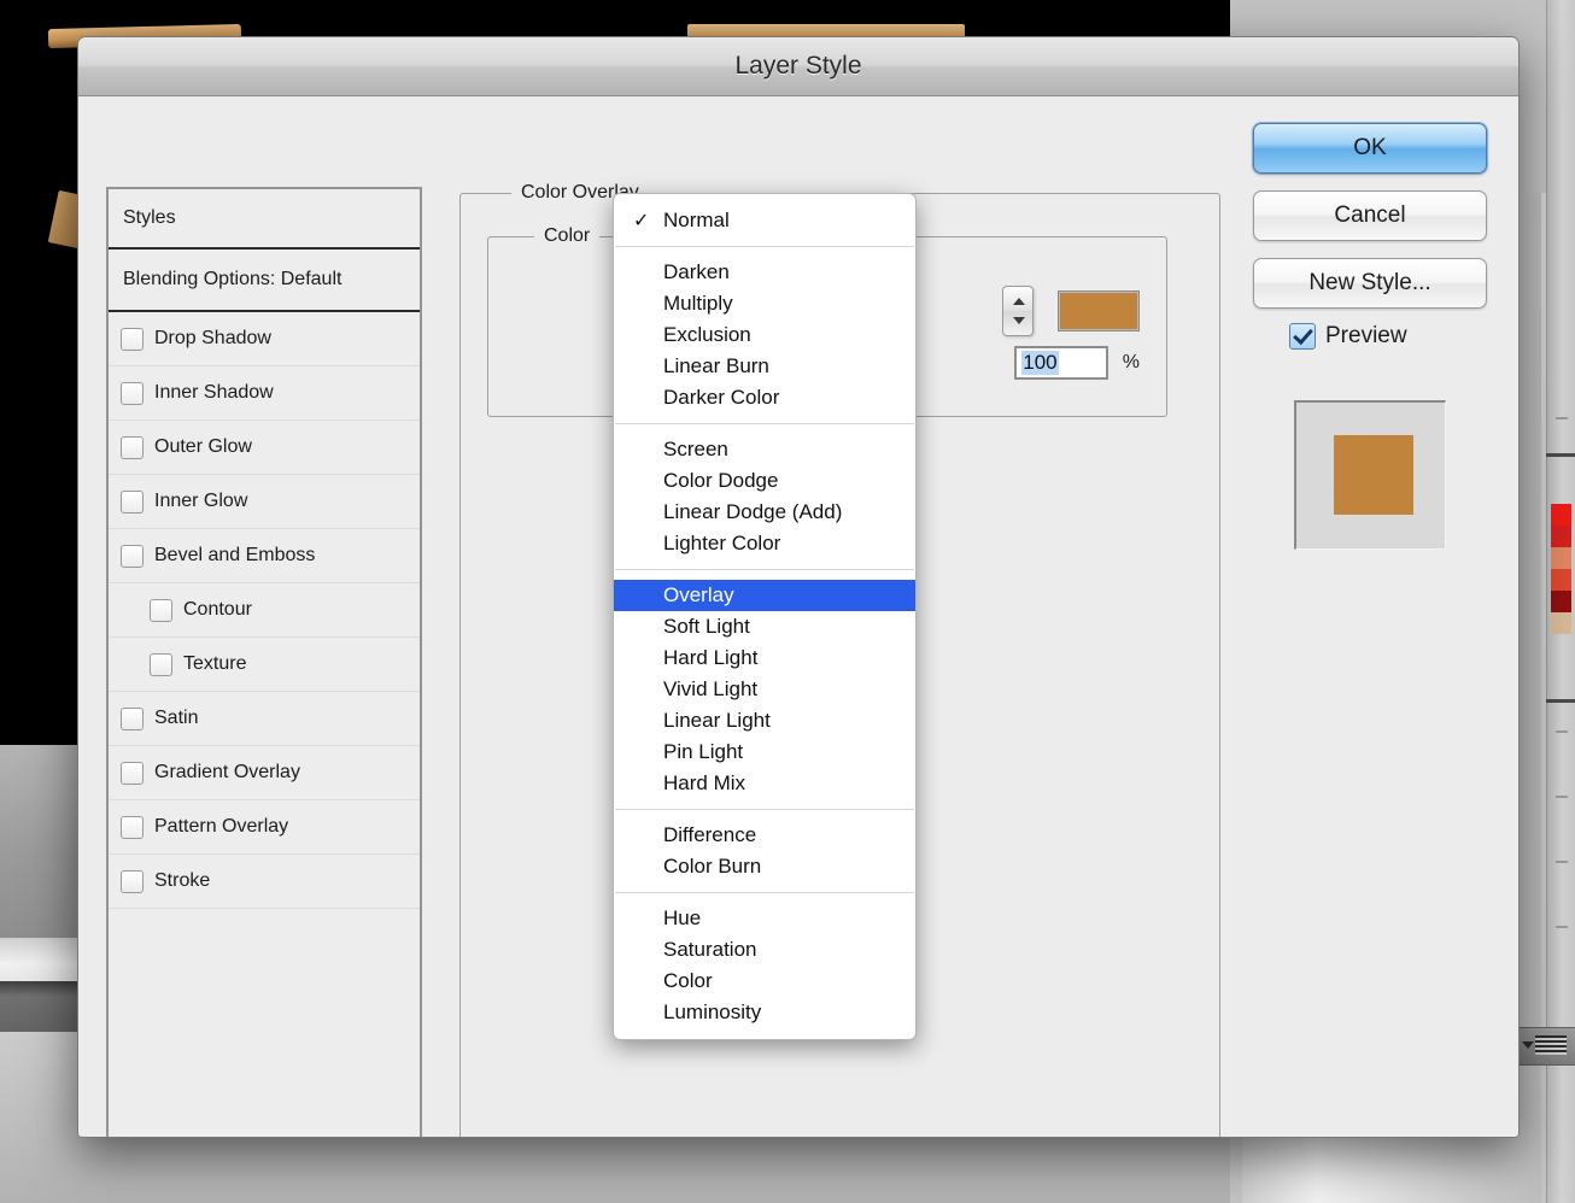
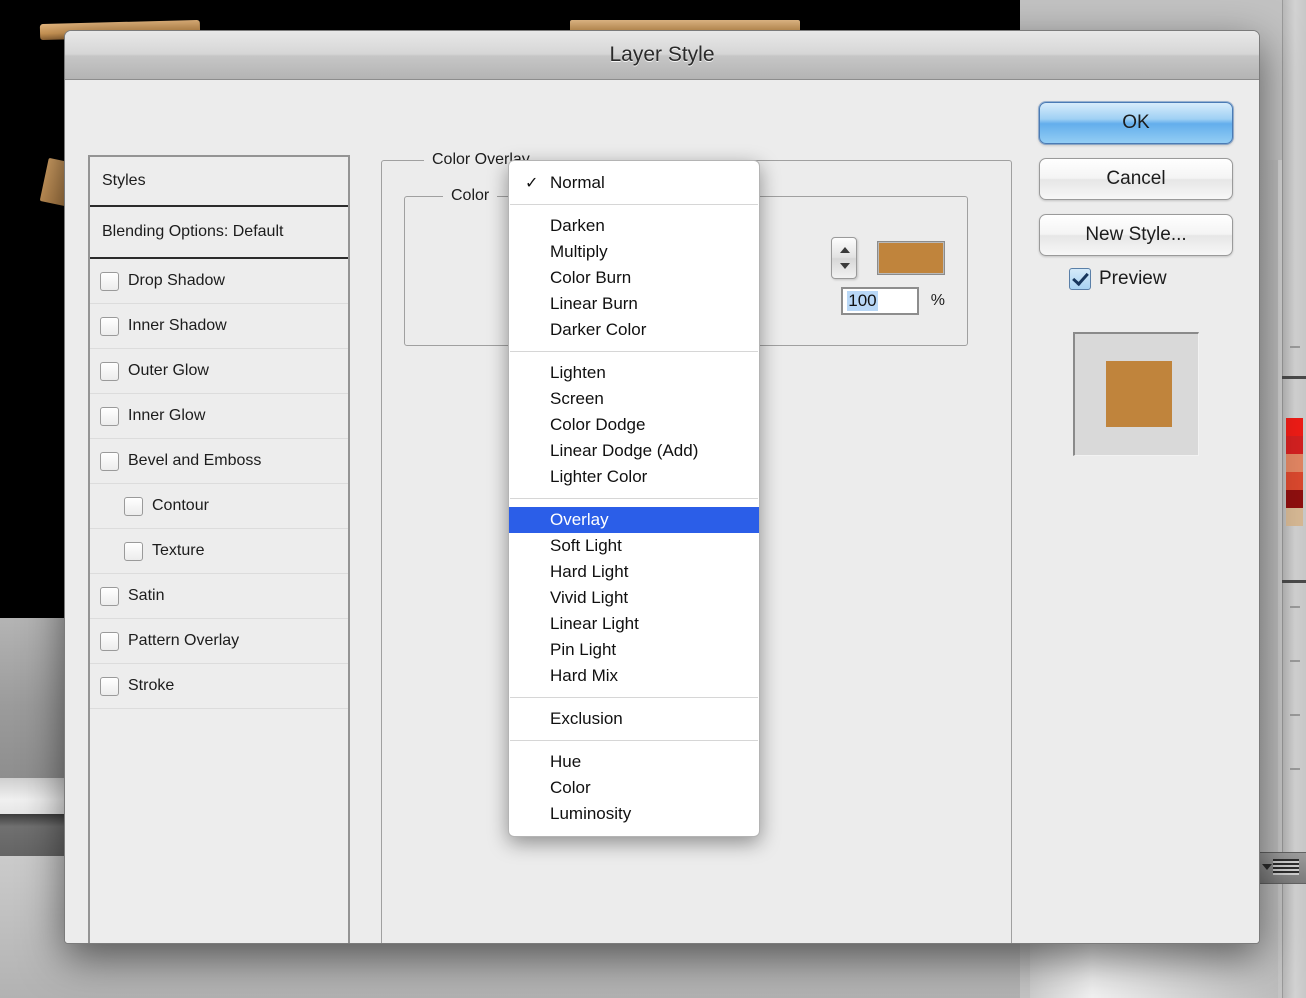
  Layer Style
  Styles
  Blending Options: Default
  Drop Shadow
  Inner Shadow
  Outer Glow
  Inner Glow
  Bevel and Emboss
  Contour
  Texture
  Satin
- Gradient Overlay
  Pattern Overlay
  Stroke
  Color Over
  Color
  100
  %
  OK
  Cancel
  New Style...
  Preview
  Normal
  Darken
  Multiply
- Exclusion
+ Color Burn
  Linear Burn
  Darker Color
+ Lighten
  Screen
  Color Dodge
  Linear Dodge (Add)
  Lighter Color
  Overlay
  Soft Light
  Hard Light
  Vivid Light
  Linear Light
  Pin Light
  Hard Mix
- Difference
- Color Burn
+ Exclusion
  Hue
- Saturation
  Color
  Luminosity
